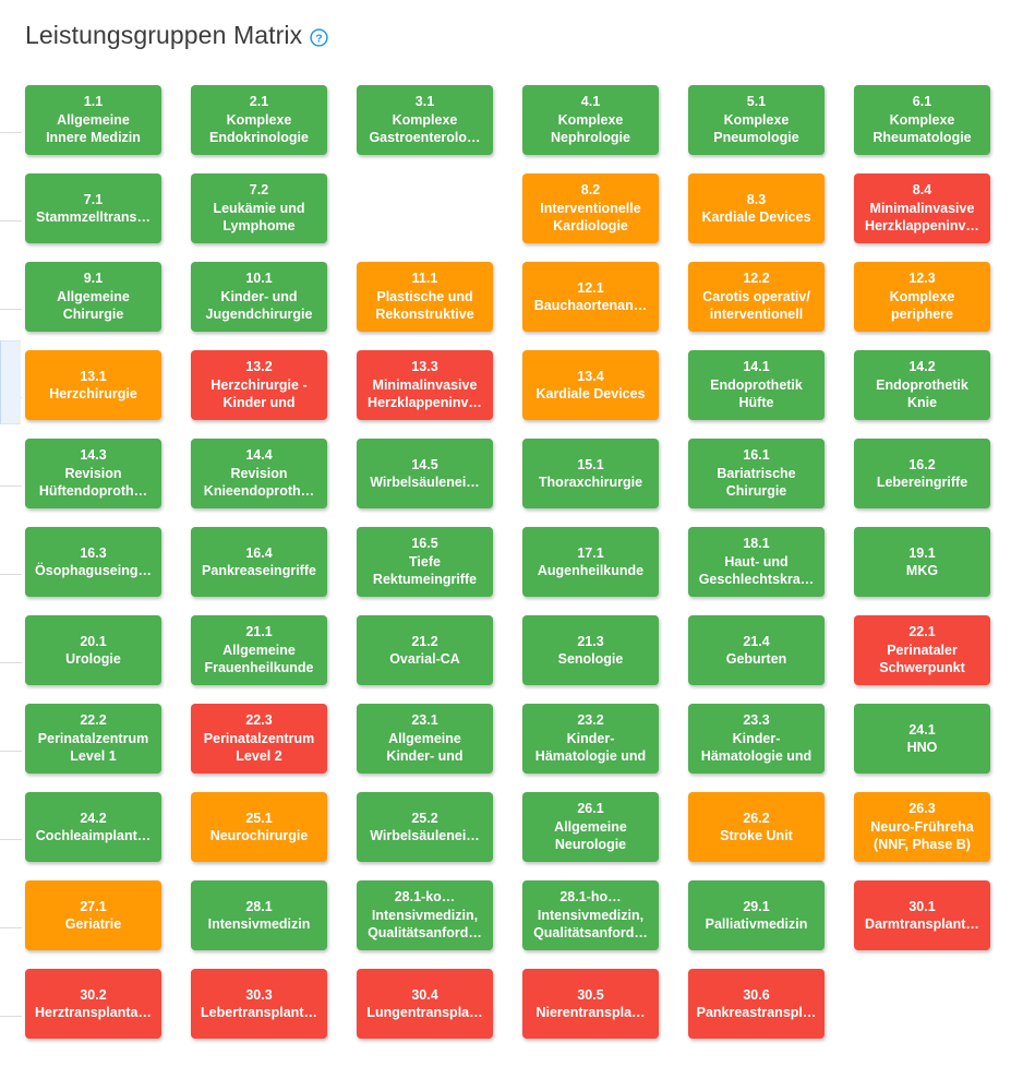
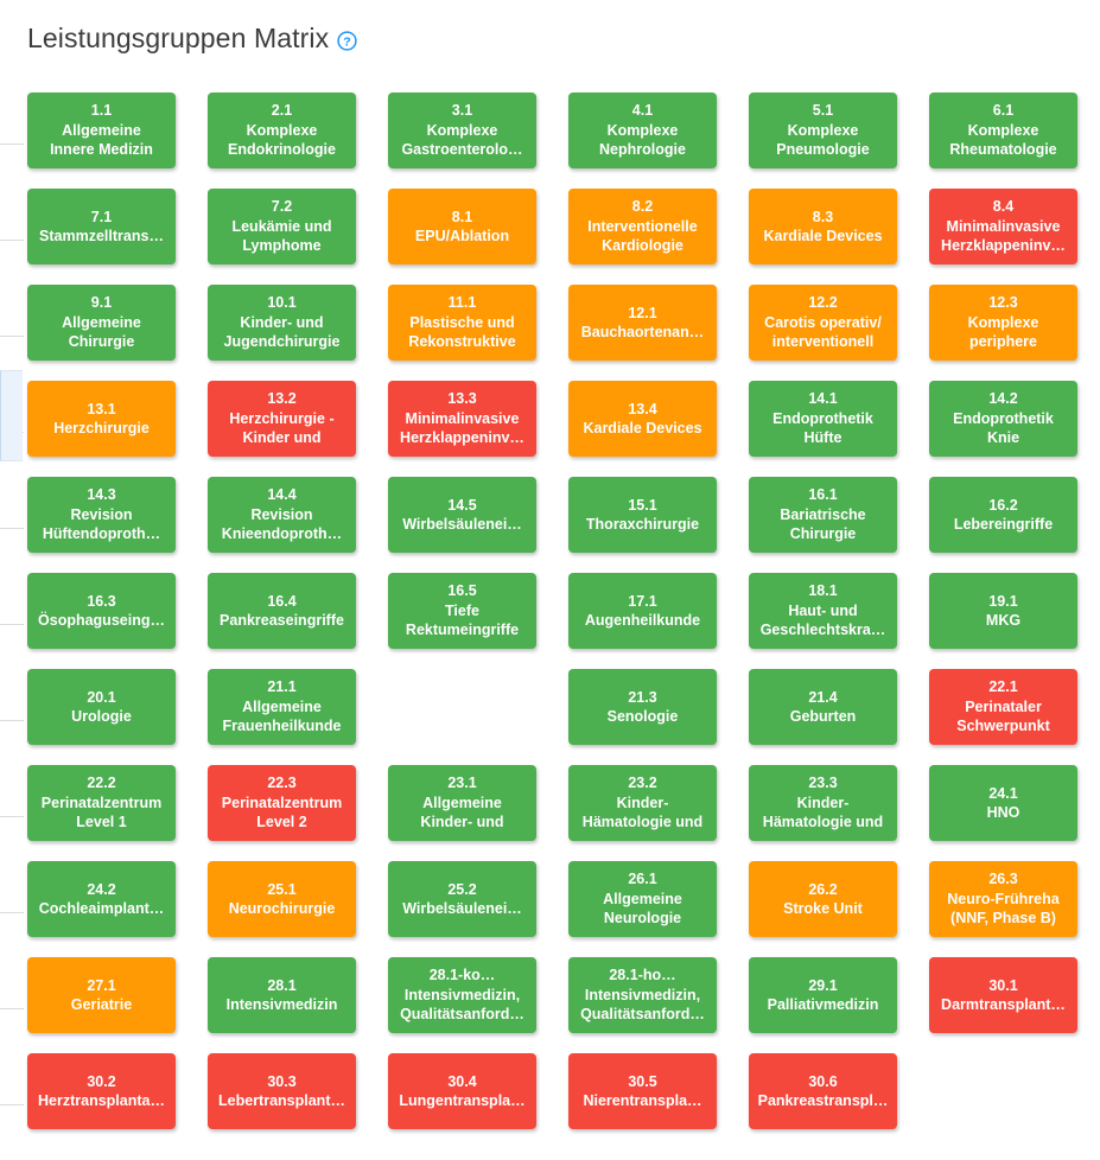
  Leistungsgruppen Matrix
  ?
  1.1
  Allgemeine
  Innere Medizin
  2.1
  Komplexe
  Endokrinologie
  3.1
  Komplexe
  Gastroenterolo…
  4.1
  Komplexe
  Nephrologie
  5.1
  Komplexe
  Pneumologie
  6.1
  Komplexe
  Rheumatologie
  7.1
  Stammzelltrans…
  7.2
  Leukämie und
  Lymphome
+ 8.1
+ EPU/Ablation
  8.2
  Interventionelle
  Kardiologie
  8.3
  Kardiale Devices
  8.4
  Minimalinvasive
  Herzklappeninv…
  9.1
  Allgemeine
  Chirurgie
  10.1
  Kinder- und
  Jugendchirurgie
  11.1
  Plastische und
  Rekonstruktive
  12.1
  Bauchaortenan…
  12.2
  Carotis operativ/
  interventionell
  12.3
  Komplexe
  periphere
  13.1
  Herzchirurgie
  13.2
  Herzchirurgie -
  Kinder und
  13.3
  Minimalinvasive
  Herzklappeninv…
  13.4
  Kardiale Devices
  14.1
  Endoprothetik
  Hüfte
  14.2
  Endoprothetik
  Knie
  14.3
  Revision
  Hüftendoproth…
  14.4
  Revision
  Knieendoproth…
  14.5
  Wirbelsäulenei…
  15.1
  Thoraxchirurgie
  16.1
  Bariatrische
  Chirurgie
  16.2
  Lebereingriffe
  16.3
  Ösophaguseing…
  16.4
  Pankreaseingriffe
  16.5
  Tiefe
  Rektumeingriffe
  17.1
  Augenheilkunde
  18.1
  Haut- und
  Geschlechtskra…
  19.1
  MKG
  20.1
  Urologie
  21.1
  Allgemeine
  Frauenheilkunde
- 21.2
- Ovarial-CA
  21.3
  Senologie
  21.4
  Geburten
  22.1
  Perinataler
  Schwerpunkt
  22.2
  Perinatalzentrum
  Level 1
  22.3
  Perinatalzentrum
  Level 2
  23.1
  Allgemeine
  Kinder- und
  23.2
  Kinder-
  Hämatologie und
  23.3
  Kinder-
  Hämatologie und
  24.1
  HNO
  24.2
  Cochleaimplant…
  25.1
  Neurochirurgie
  25.2
  Wirbelsäulenei…
  26.1
  Allgemeine
  Neurologie
  26.2
  Stroke Unit
  26.3
  Neuro-Frühreha
  (NNF, Phase B)
  27.1
  Geriatrie
  28.1
  Intensivmedizin
  28.1-ko…
  Intensivmedizin,
  Qualitätsanford…
  28.1-ho…
  Intensivmedizin,
  Qualitätsanford…
  29.1
  Palliativmedizin
  30.1
  Darmtransplant…
  30.2
  Herztransplanta…
  30.3
  Lebertransplant…
  30.4
  Lungentranspla…
  30.5
  Nierentranspla…
  30.6
  Pankreastranspl…
